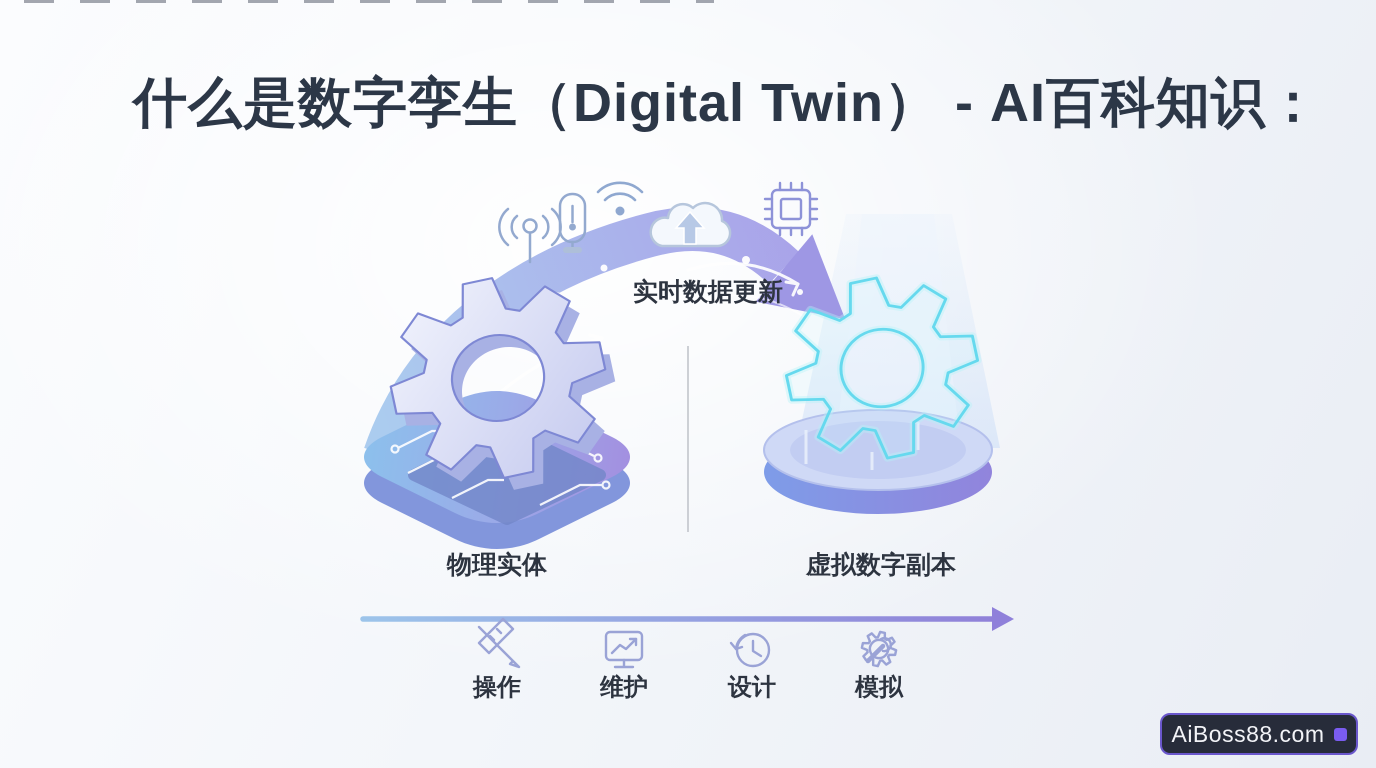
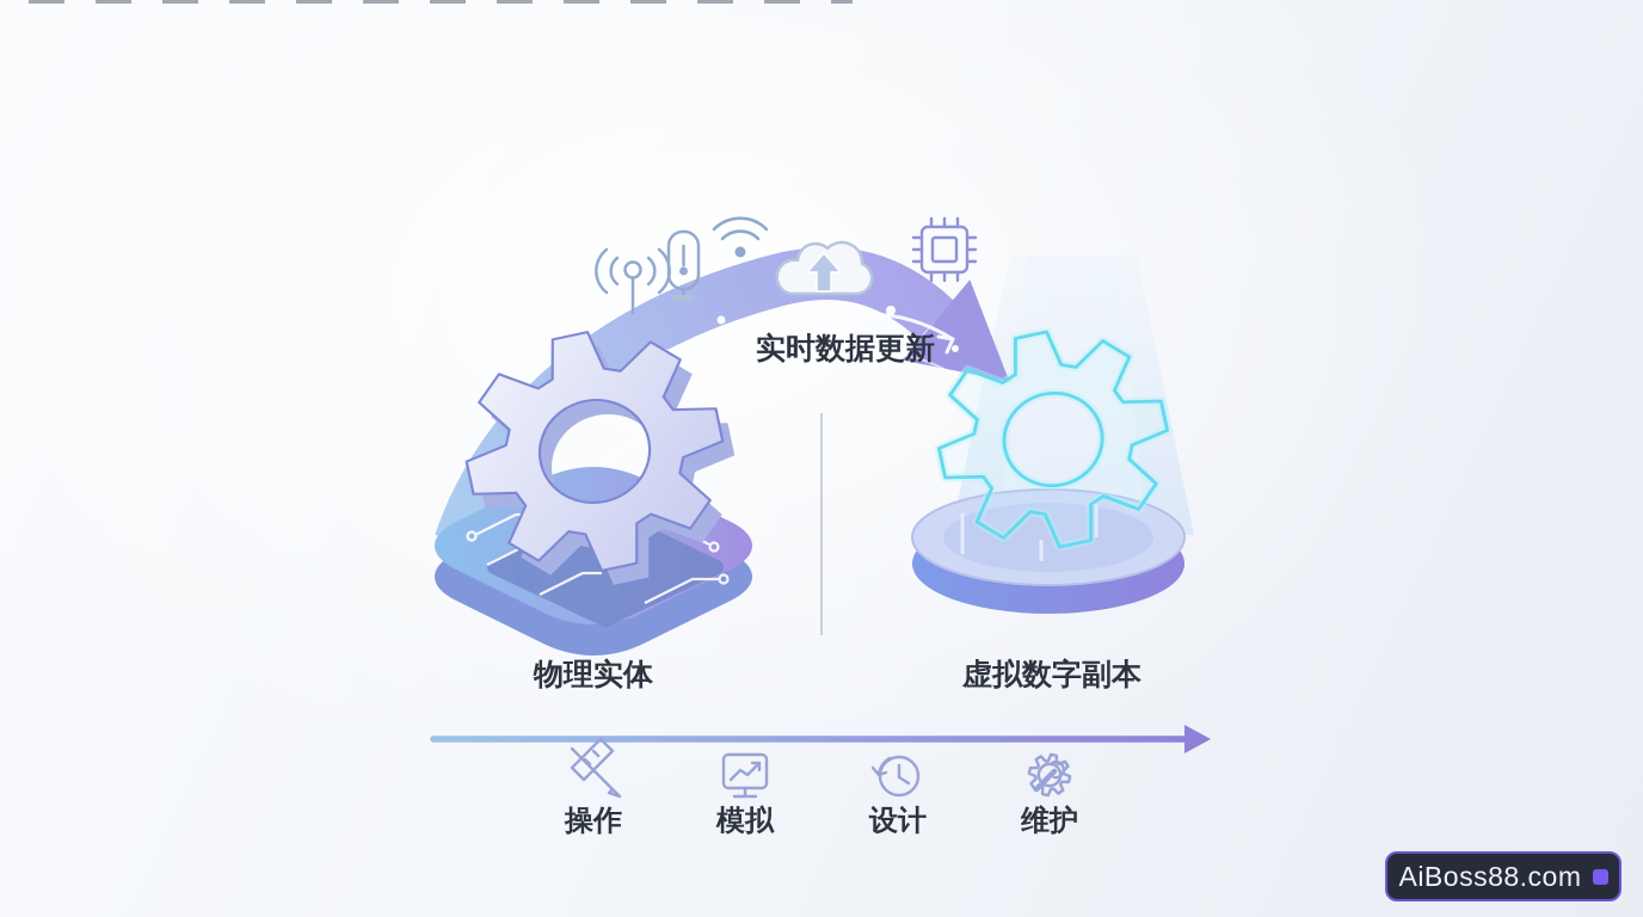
- 什么是数字孪生（Digital Twin） - AI百科知识：
  实时数据更新
  物理实体
  虚拟数字副本
  操作
- 维护
+ 模拟
  设计
- 模拟
+ 维护
  AiBoss88.com
